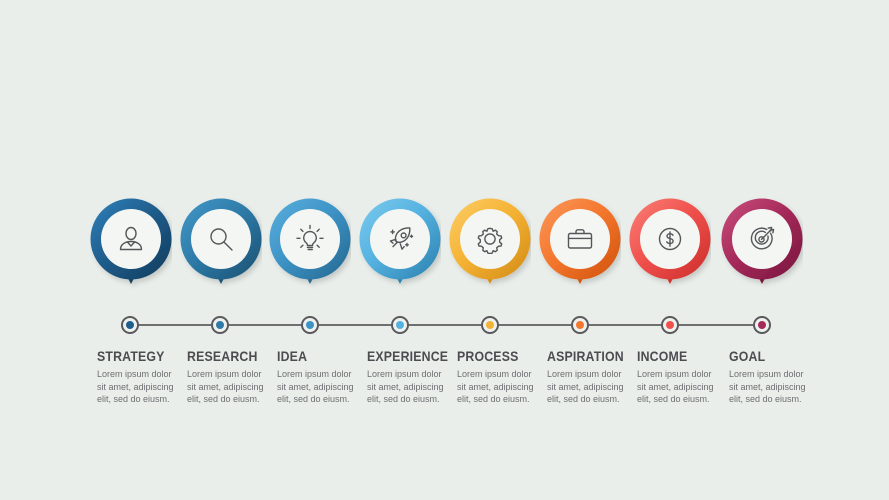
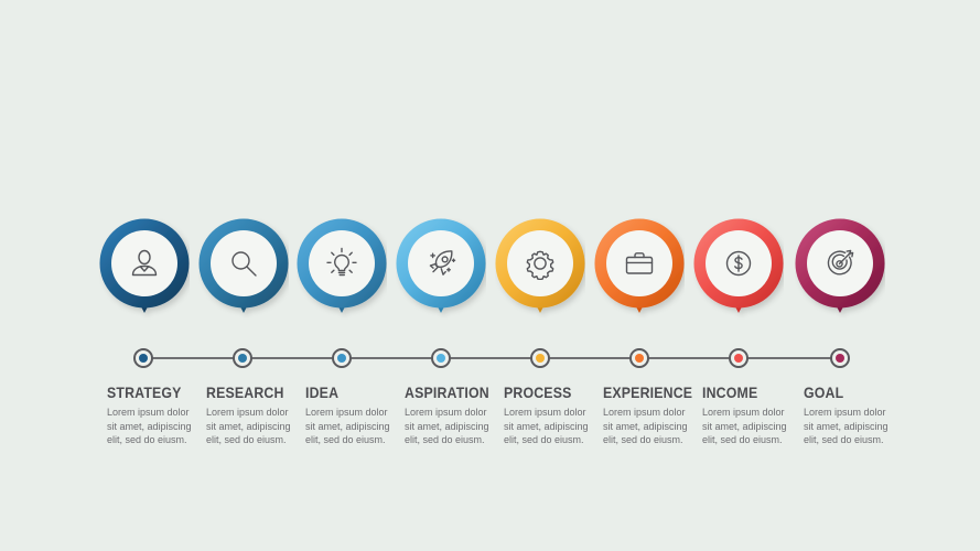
  STRATEGY
  Lorem ipsum dolor sit amet, adipiscing elit, sed do eiusm.
  RESEARCH
  Lorem ipsum dolor sit amet, adipiscing elit, sed do eiusm.
  IDEA
  Lorem ipsum dolor sit amet, adipiscing elit, sed do eiusm.
- EXPERIENCE
+ ASPIRATION
  Lorem ipsum dolor sit amet, adipiscing elit, sed do eiusm.
  PROCESS
  Lorem ipsum dolor sit amet, adipiscing elit, sed do eiusm.
- ASPIRATION
+ EXPERIENCE
  Lorem ipsum dolor sit amet, adipiscing elit, sed do eiusm.
  INCOME
  Lorem ipsum dolor sit amet, adipiscing elit, sed do eiusm.
  GOAL
  Lorem ipsum dolor sit amet, adipiscing elit, sed do eiusm.
